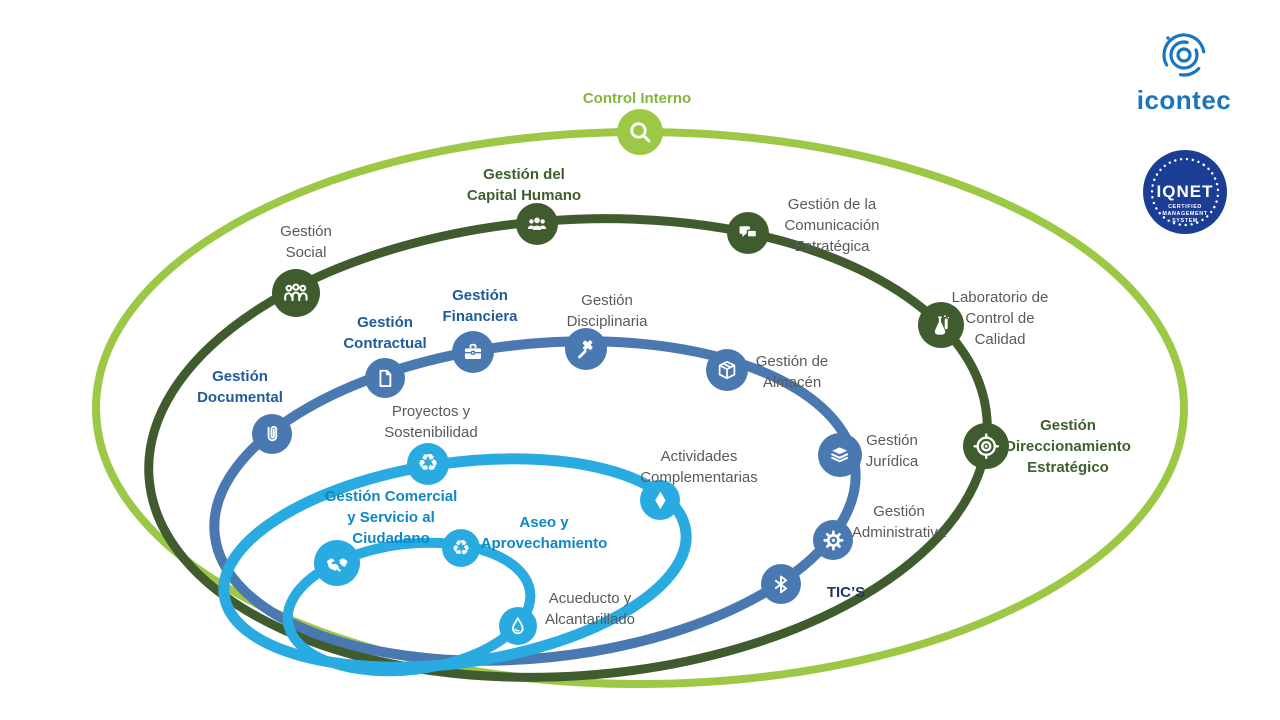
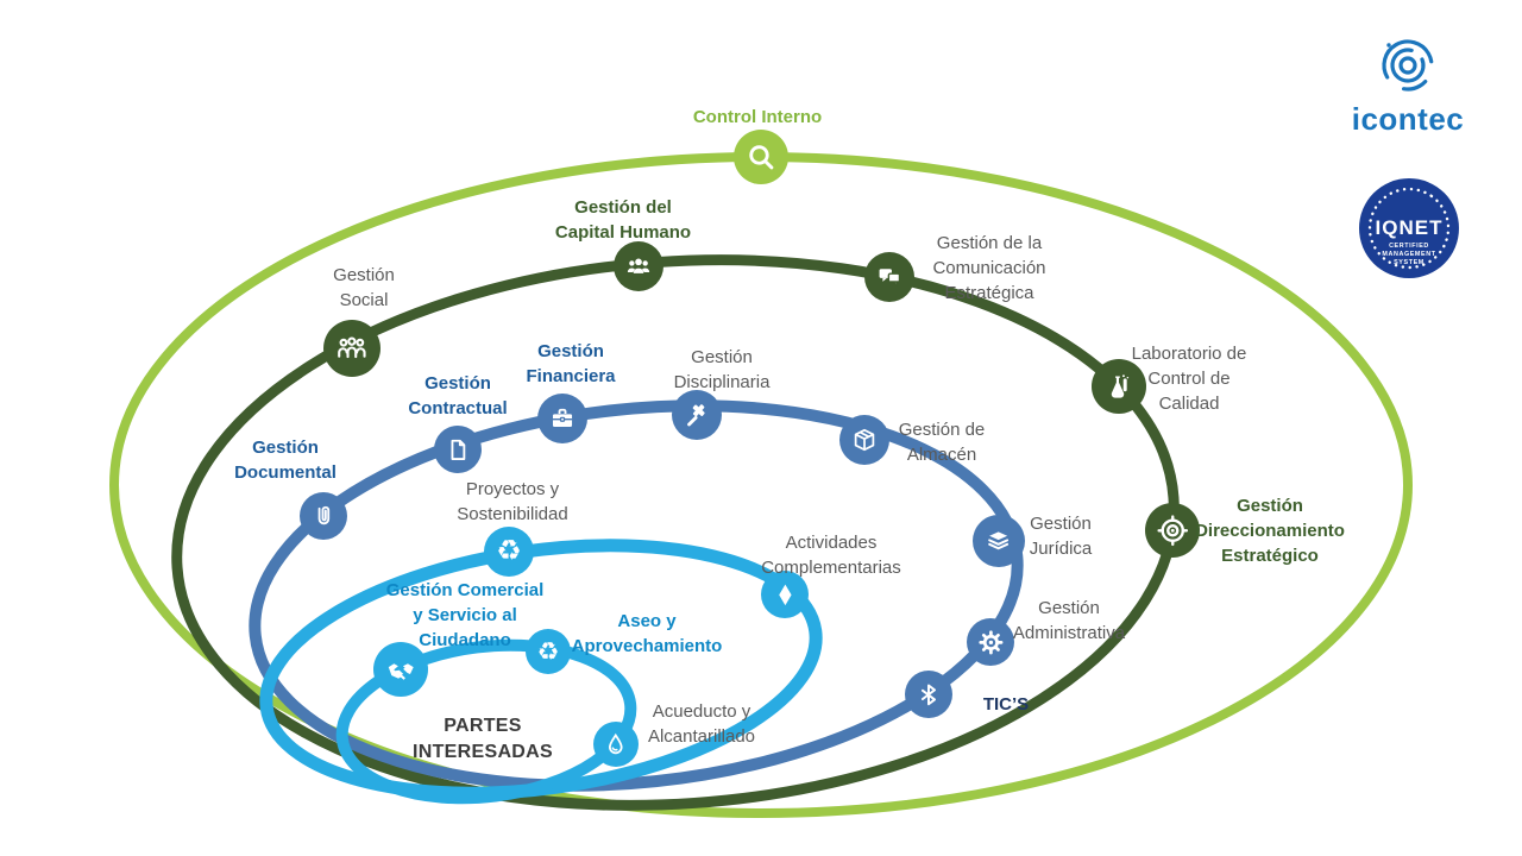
  ♻
  ♻
  Control Interno
  Gestión del
  Capital Humano
  Gestión de la
  Comunicación
  Estratégica
  Gestión
  Social
  Laboratorio de
  Control de
  Calidad
  Gestión
  Direccionamiento
  Estratégico
  Gestión
  Financiera
  Gestión
  Contractual
  Gestión
  Disciplinaria
  Gestión
  Documental
  Proyectos y
  Sostenibilidad
  Gestión de
  Almacén
  Gestión
  Jurídica
  Actividades
  Complementarias
  Gestión
  Administrativa
  TIC’S
  Gestión Comercial
  y Servicio al
  Ciudadano
  Aseo y
  Aprovechamiento
  Acueducto y
  Alcantarillado
+ PARTES
+ INTERESADAS
  icontec
  IQNET
